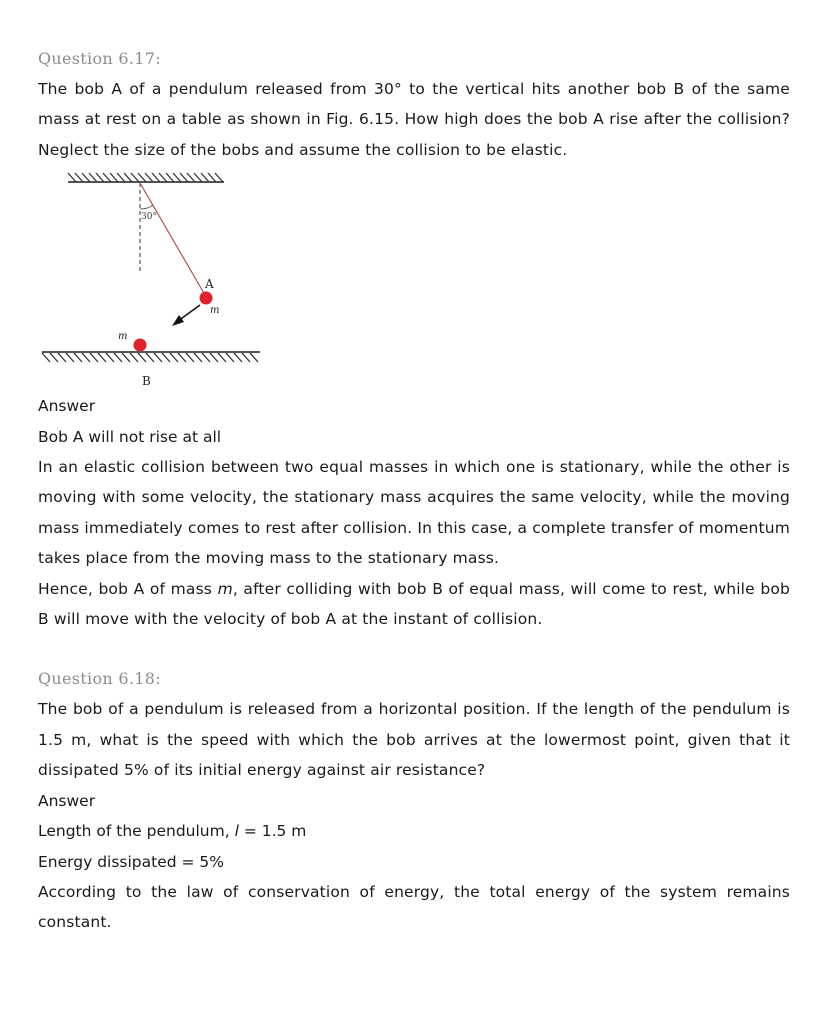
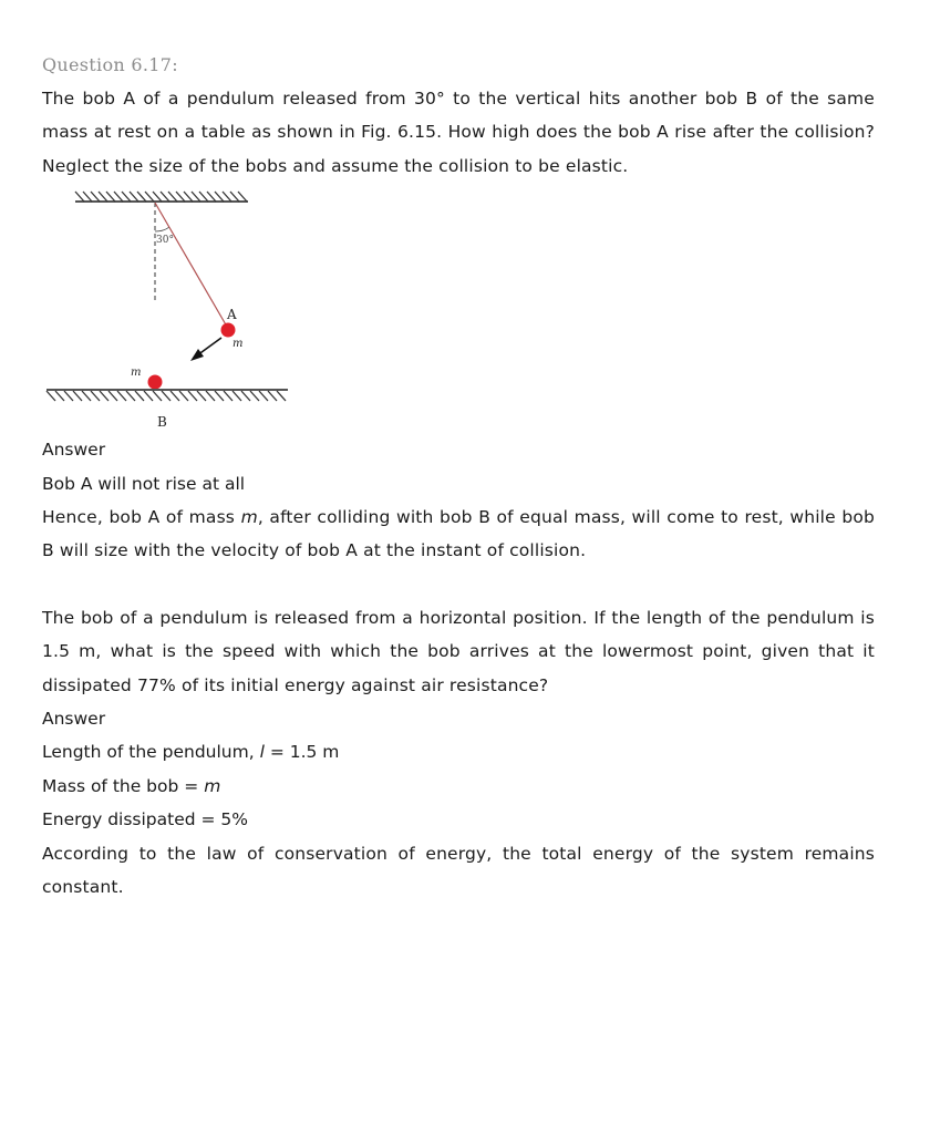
  Question 6.17:
  The bob A of a pendulum released from 30° to the vertical hits another bob B of the same mass at rest on a table as shown in Fig. 6.15. How high does the bob A rise after the collision? Neglect the size of the bobs and assume the collision to be elastic.
  30°
  A
  m
  m
  B
  Answer
  Bob A will not rise at all
- In an elastic collision between two equal masses in which one is stationary, while the other is moving with some velocity, the stationary mass acquires the same velocity, while the moving mass immediately comes to rest after collision. In this case, a complete transfer of momentum takes place from the moving mass to the stationary mass.
- Hence, bob A of mass m, after colliding with bob B of equal mass, will come to rest, while bob B will move with the velocity of bob A at the instant of collision.
+ Hence, bob A of mass m, after colliding with bob B of equal mass, will come to rest, while bob B will size with the velocity of bob A at the instant of collision.
- Question 6.18:
- The bob of a pendulum is released from a horizontal position. If the length of the pendulum is 1.5 m, what is the speed with which the bob arrives at the lowermost point, given that it dissipated 5% of its initial energy against air resistance?
+ The bob of a pendulum is released from a horizontal position. If the length of the pendulum is 1.5 m, what is the speed with which the bob arrives at the lowermost point, given that it dissipated 77% of its initial energy against air resistance?
  Answer
  Length of the pendulum, l = 1.5 m
+ Mass of the bob = m
  Energy dissipated = 5%
  According to the law of conservation of energy, the total energy of the system remains constant.
